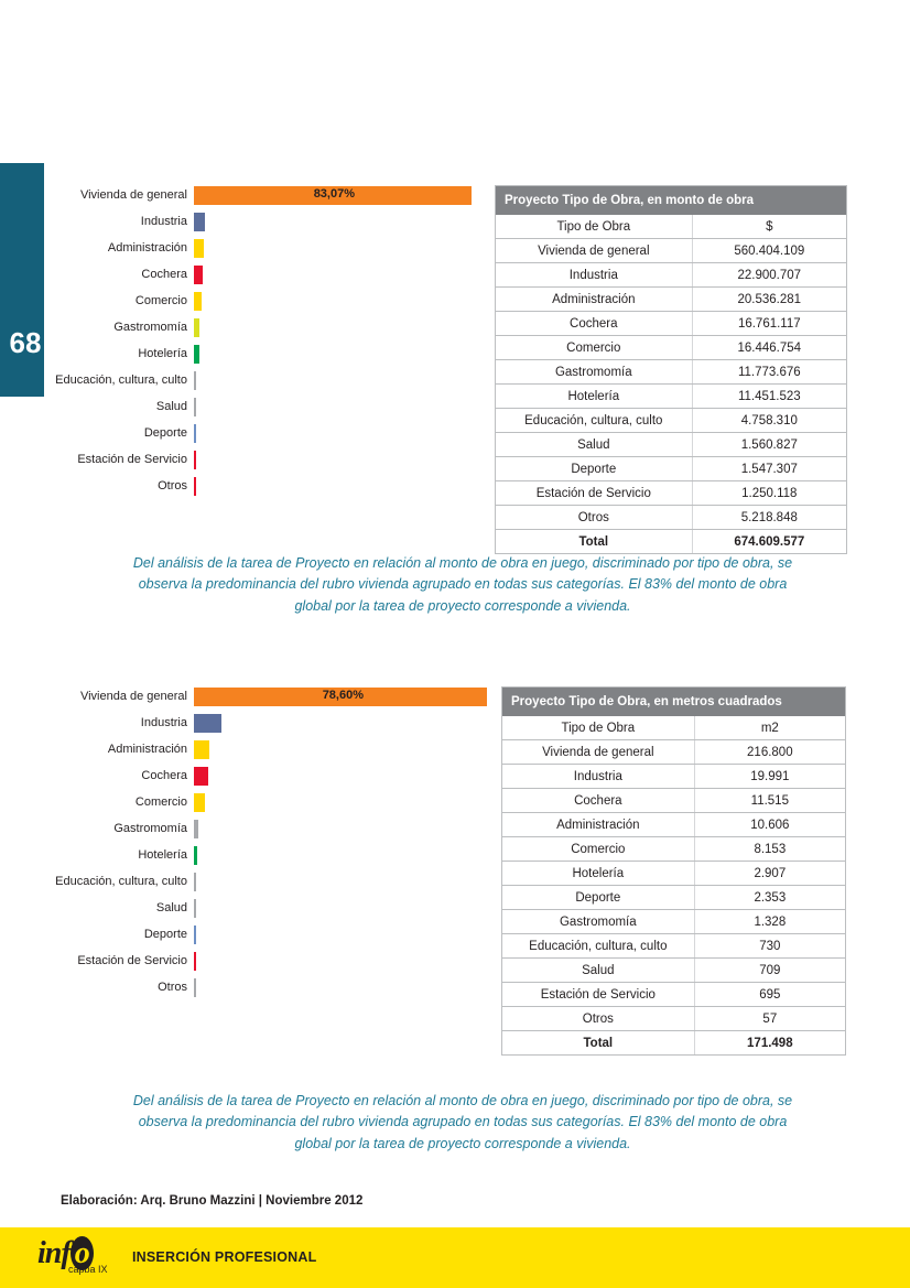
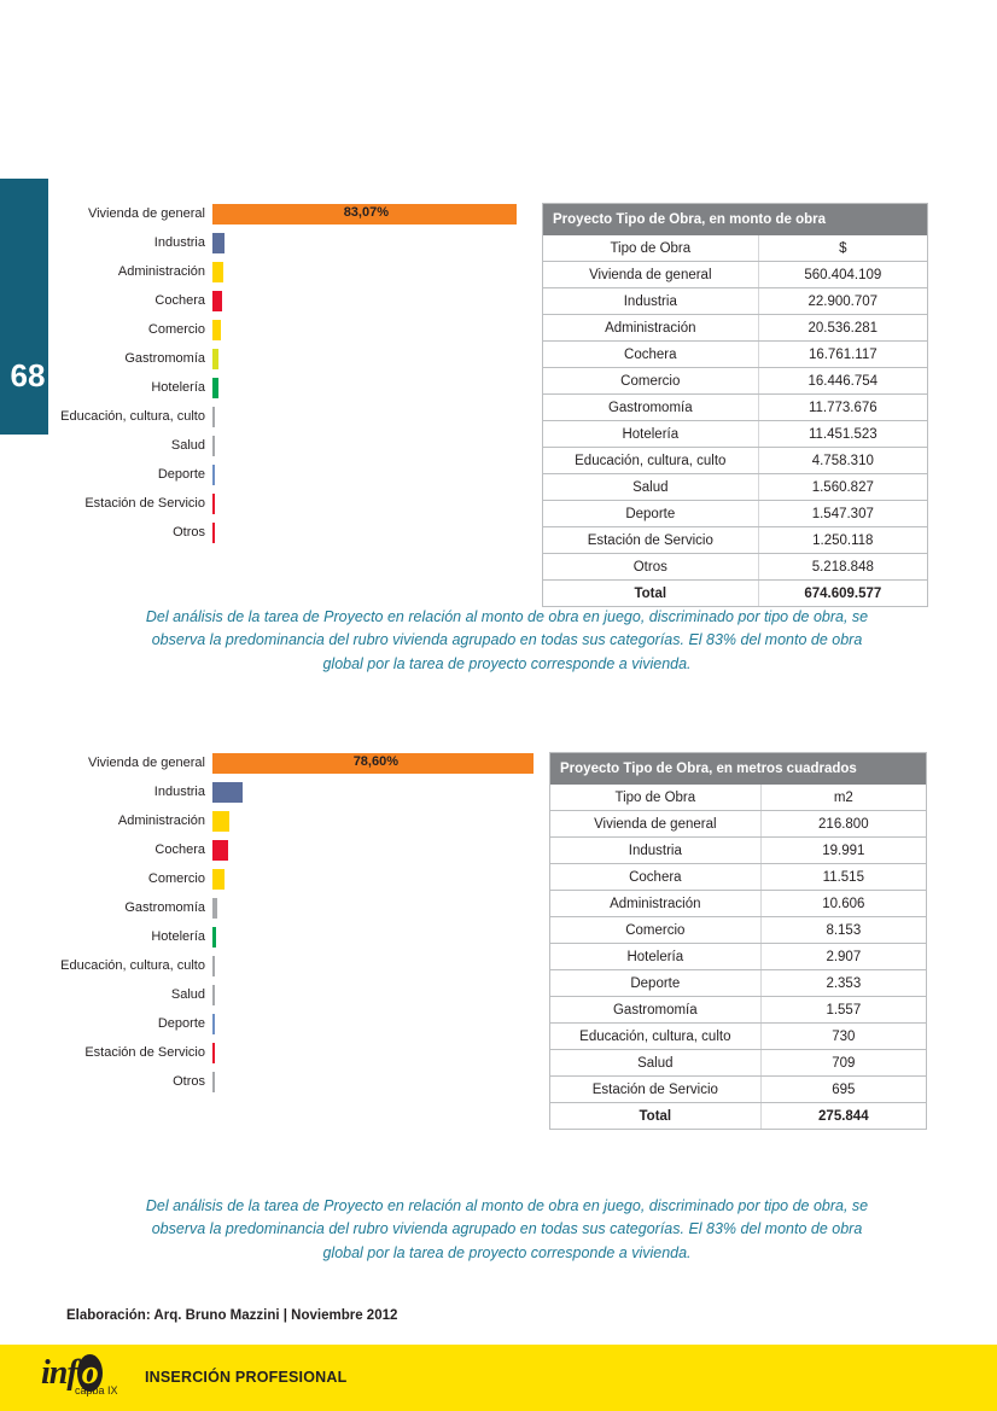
  68
  Vivienda de general
  83,07%
  Industria
  Administración
  Cochera
  Comercio
  Gastromomía
  Hotelería
  Educación, cultura, culto
  Salud
  Deporte
  Estación de Servicio
  Otros
  Proyecto Tipo de Obra, en monto de obra
  Tipo de Obra	$
  Vivienda de general	560.404.109
  Industria	22.900.707
  Administración	20.536.281
  Cochera	16.761.117
  Comercio	16.446.754
  Gastromomía	11.773.676
  Hotelería	11.451.523
  Educación, cultura, culto	4.758.310
  Salud	1.560.827
  Deporte	1.547.307
  Estación de Servicio	1.250.118
  Otros	5.218.848
  Total	674.609.577
  Del análisis de la tarea de Proyecto en relación al monto de obra en juego, discriminado por tipo de obra, se observa la predominancia del rubro vivienda agrupado en todas sus categorías. El 83% del monto de obra global por la tarea de proyecto corresponde a vivienda.
  Vivienda de general
  78,60%
  Industria
  Administración
  Cochera
  Comercio
  Gastromomía
  Hotelería
  Educación, cultura, culto
  Salud
  Deporte
  Estación de Servicio
  Otros
  Proyecto Tipo de Obra, en metros cuadrados
  Tipo de Obra	m2
  Vivienda de general	216.800
  Industria	19.991
  Cochera	11.515
  Administración	10.606
  Comercio	8.153
  Hotelería	2.907
  Deporte	2.353
- Gastromomía	1.328
+ Gastromomía	1.557
  Educación, cultura, culto	730
  Salud	709
  Estación de Servicio	695
- Otros	57
- Total	171.498
+ Total	275.844
  Del análisis de la tarea de Proyecto en relación al monto de obra en juego, discriminado por tipo de obra, se observa la predominancia del rubro vivienda agrupado en todas sus categorías. El 83% del monto de obra global por la tarea de proyecto corresponde a vivienda.
  Elaboración: Arq. Bruno Mazzini | Noviembre 2012
  inf o
  capba IX
  INSERCIÓN PROFESIONAL
